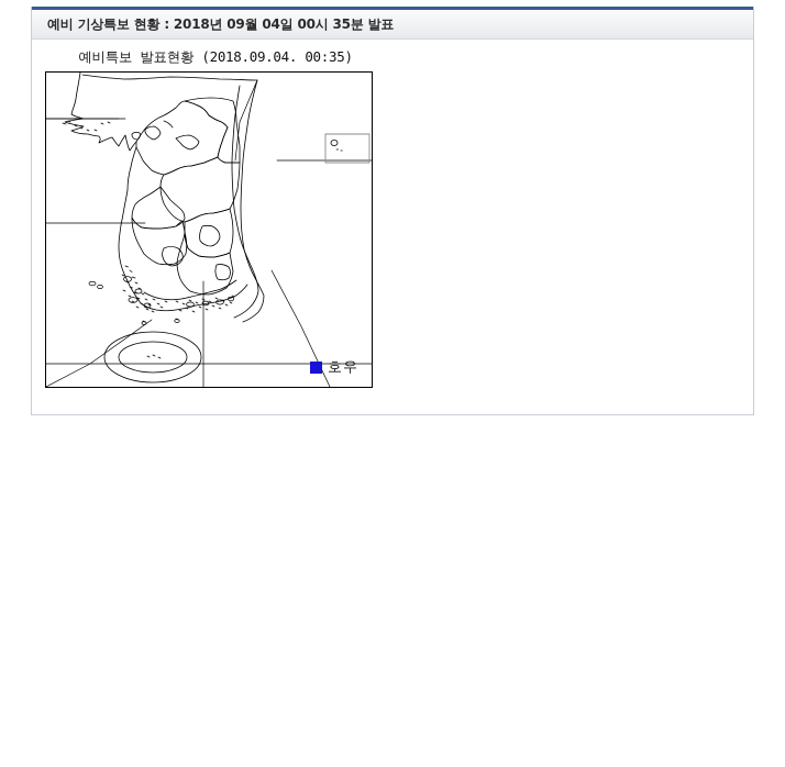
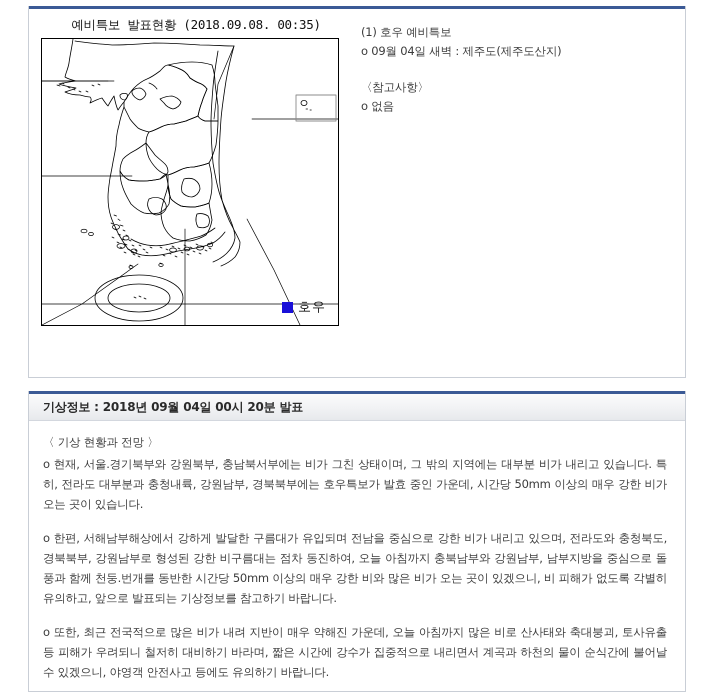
- 예비 기상특보 현황 : 2018년 09월 04일 00시 35분 발표
- 예비특보 발표현황 (2018.09.04. 00:35)
+ 예비특보 발표현황 (2018.09.08. 00:35)
  호우
+ (1) 호우 예비특보
+ o 09월 04일 새벽 : 제주도(제주도산지)
+ 〈참고사항〉
+ o 없음
+ 기상정보 : 2018년 09월 04일 00시 20분 발표
+ 〈 기상 현황과 전망 〉
+ o 현재, 서울.경기북부와 강원북부, 충남북서부에는 비가 그친 상태이며, 그 밖의 지역에는 대부분 비가 내리고 있습니다. 특히, 전라도 대부분과 충청내륙, 강원남부, 경북북부에는 호우특보가 발효 중인 가운데, 시간당 50mm 이상의 매우 강한 비가 오는 곳이 있습니다.
+ o 한편, 서해남부해상에서 강하게 발달한 구름대가 유입되며 전남을 중심으로 강한 비가 내리고 있으며, 전라도와 충청북도, 경북북부, 강원남부로 형성된 강한 비구름대는 점차 동진하여, 오늘 아침까지 충북남부와 강원남부, 남부지방을 중심으로 돌풍과 함께 천둥.번개를 동반한 시간당 50mm 이상의 매우 강한 비와 많은 비가 오는 곳이 있겠으니, 비 피해가 없도록 각별히 유의하고, 앞으로 발표되는 기상정보를 참고하기 바랍니다.
+ o 또한, 최근 전국적으로 많은 비가 내려 지반이 매우 약해진 가운데, 오늘 아침까지 많은 비로 산사태와 축대붕괴, 토사유출 등 피해가 우려되니 철저히 대비하기 바라며, 짧은 시간에 강수가 집중적으로 내리면서 계곡과 하천의 물이 순식간에 불어날 수 있겠으니, 야영객 안전사고 등에도 유의하기 바랍니다.
